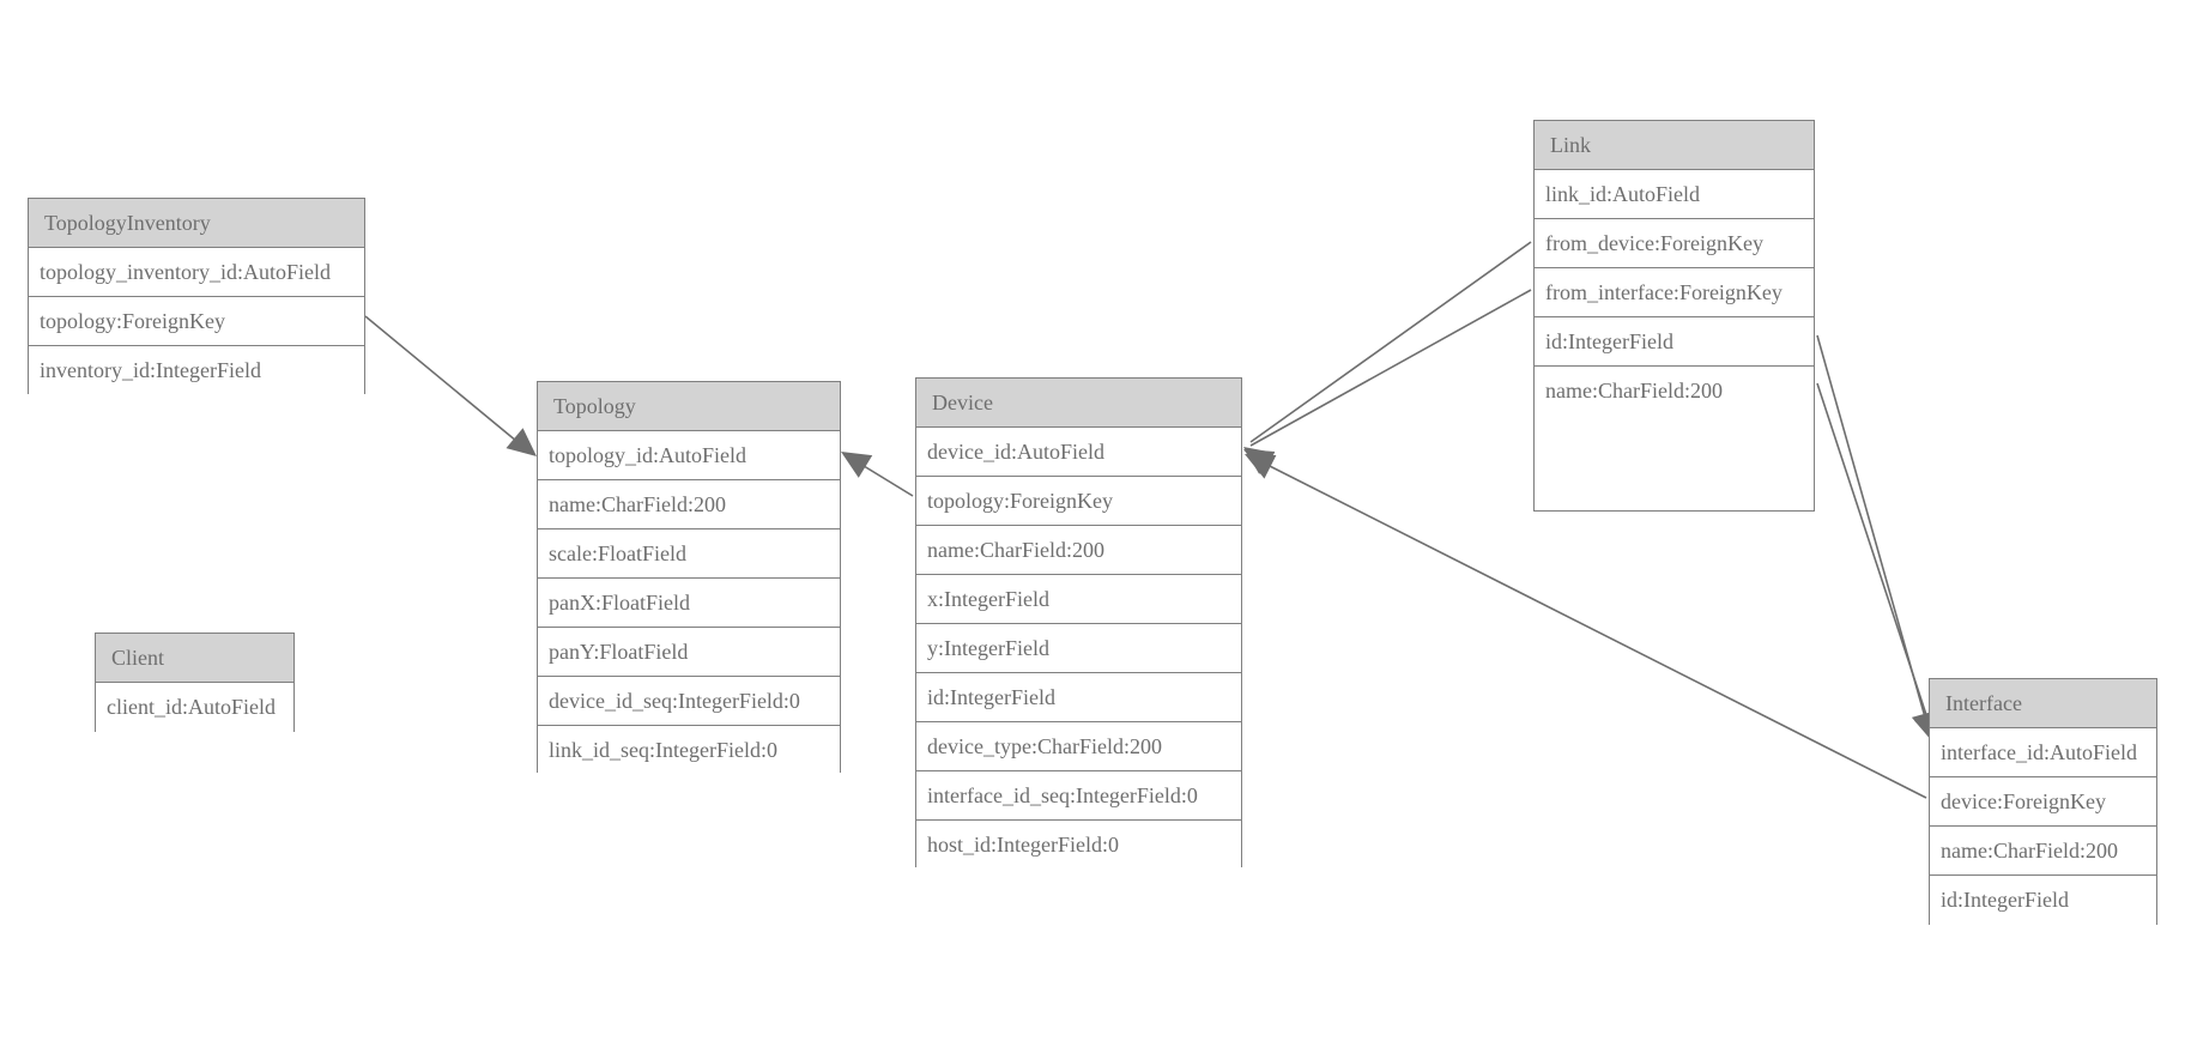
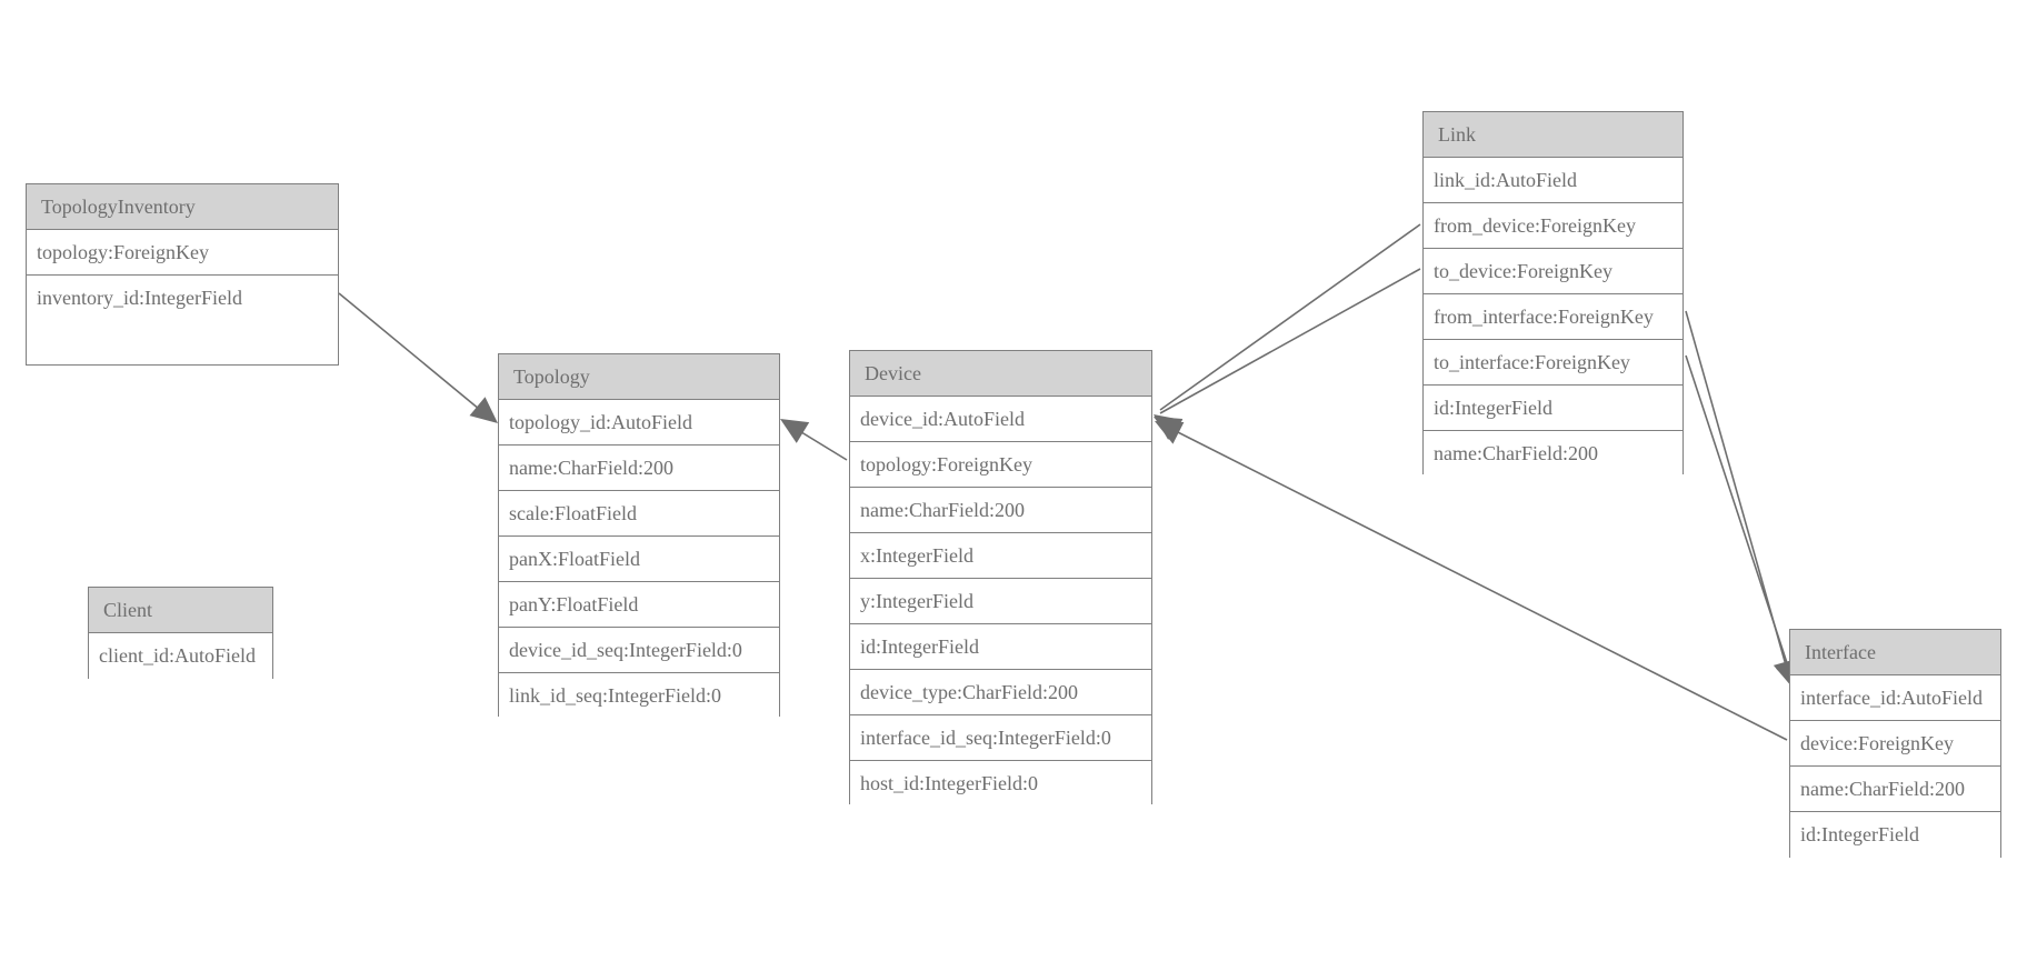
  TopologyInventory
- topology_inventory_id:AutoField
  topology:ForeignKey
  inventory_id:IntegerField
  Client
  client_id:AutoField
  Topology
  topology_id:AutoField
  name:CharField:200
  scale:FloatField
  panX:FloatField
  panY:FloatField
  device_id_seq:IntegerField:0
  link_id_seq:IntegerField:0
  Device
  device_id:AutoField
  topology:ForeignKey
  name:CharField:200
  x:IntegerField
  y:IntegerField
  id:IntegerField
  device_type:CharField:200
  interface_id_seq:IntegerField:0
  host_id:IntegerField:0
  Link
  link_id:AutoField
  from_device:ForeignKey
+ to_device:ForeignKey
  from_interface:ForeignKey
+ to_interface:ForeignKey
  id:IntegerField
  name:CharField:200
  Interface
  interface_id:AutoField
  device:ForeignKey
  name:CharField:200
  id:IntegerField
